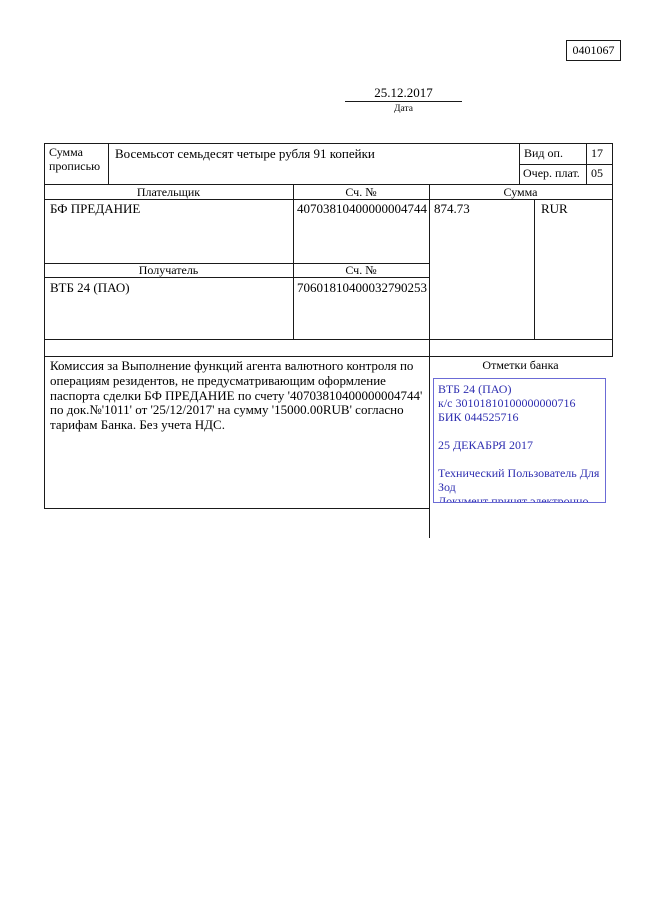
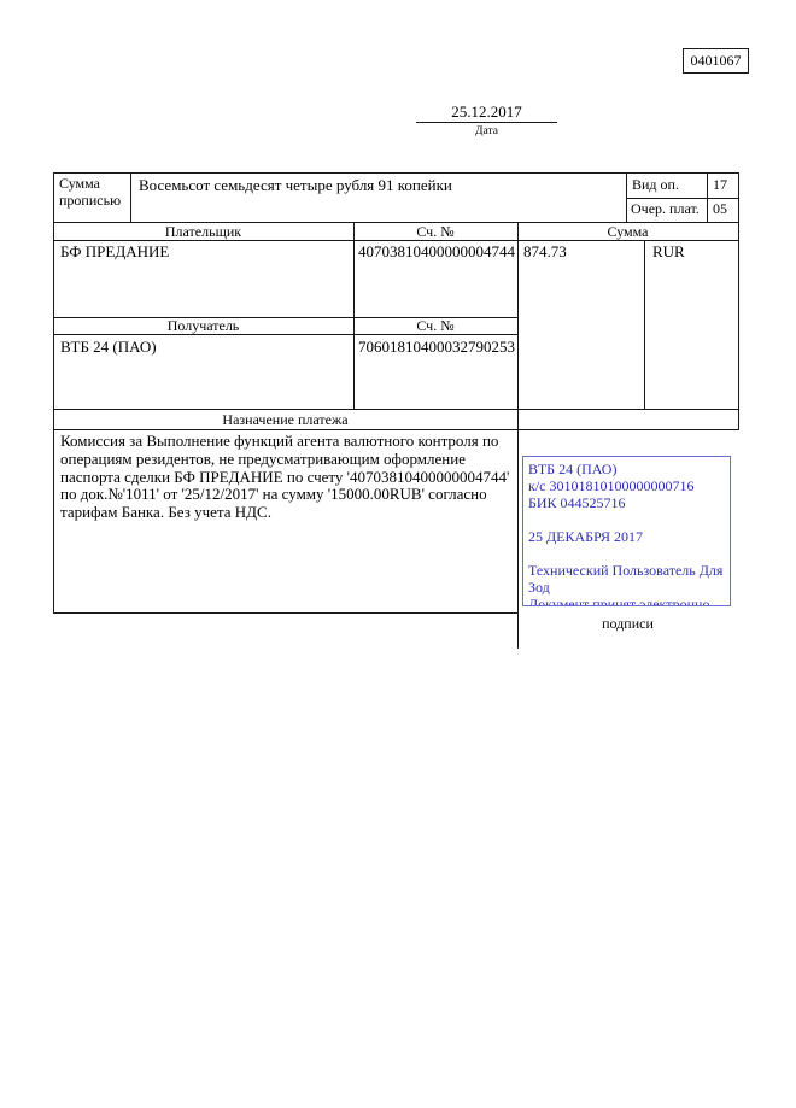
  0401067
  25.12.2017
  Дата
  Сумма прописью
  Восемьсот семьдесят четыре рубля 91 копейки
  Вид оп.
  17
  Очер. плат.
  05
  Плательщик
  Сч. №
  Сумма
  БФ ПРЕДАНИЕ
  40703810400000004744
  874.73
  RUR
  Получатель
  Сч. №
  ВТБ 24 (ПАО)
  70601810400032790253
+ Назначение платежа
  Комиссия за Выполнение функций агента валютного контроля по операциям резидентов, не предусматривающим оформление паспорта сделки БФ ПРЕДАНИЕ по счету '40703810400000004744' по док.№'1011' от '25/12/2017' на сумму '15000.00RUB' согласно тарифам Банка. Без учета НДС.
- Отметки банка
  ВТБ 24 (ПАО)
  к/с 30101810100000000716
  БИК 044525716
  25 ДЕКАБРЯ 2017
  Технический Пользователь Для Зод
  Документ принят электронно
+ подписи
